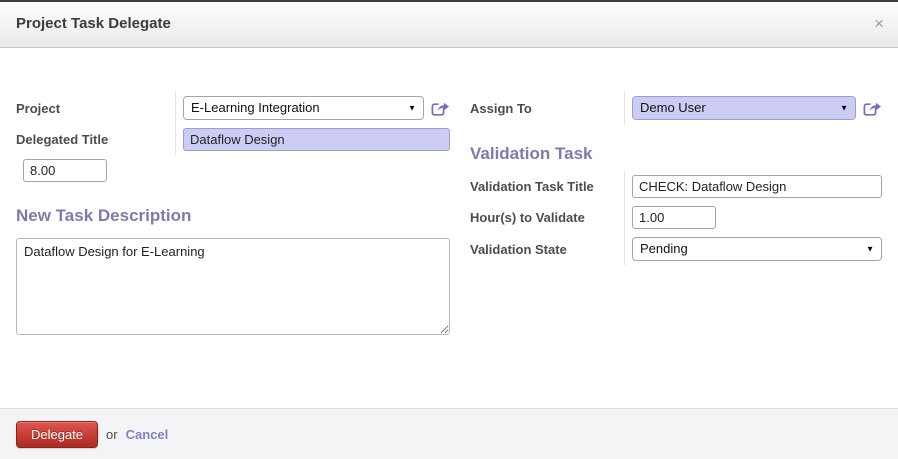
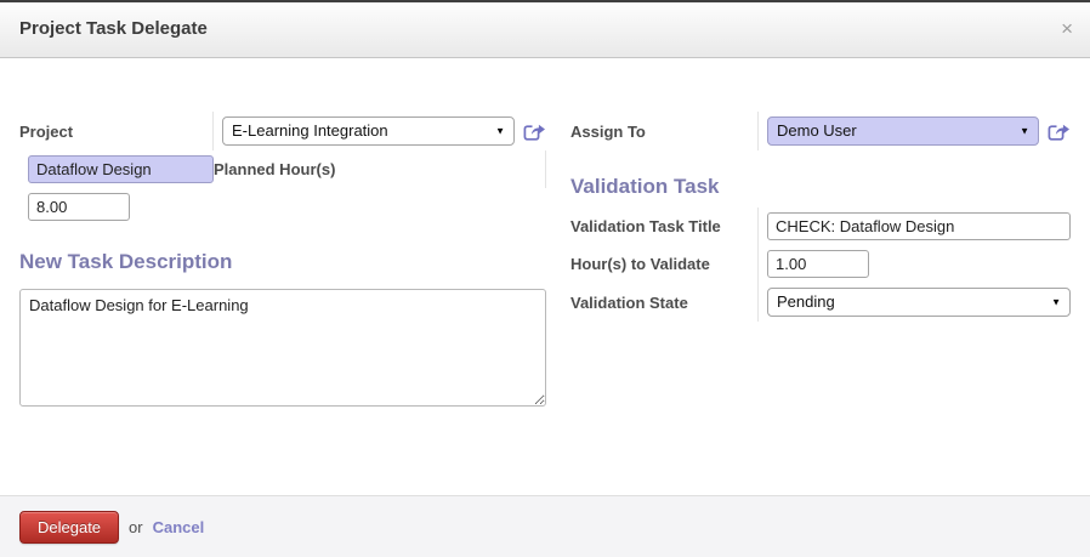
  Project Task Delegate
  ×
  Project
  E-Learning Integration
  ▼
- Delegated Title
  Dataflow Design
+ Planned Hour(s)
  8.00
  New Task Description
  Dataflow Design for E-Learning
  Assign To
  Demo User
  ▼
  Validation Task
  Validation Task Title
  CHECK: Dataflow Design
  Hour(s) to Validate
  1.00
  Validation State
  Pending
  ▼
  Delegate
  or
  Cancel
